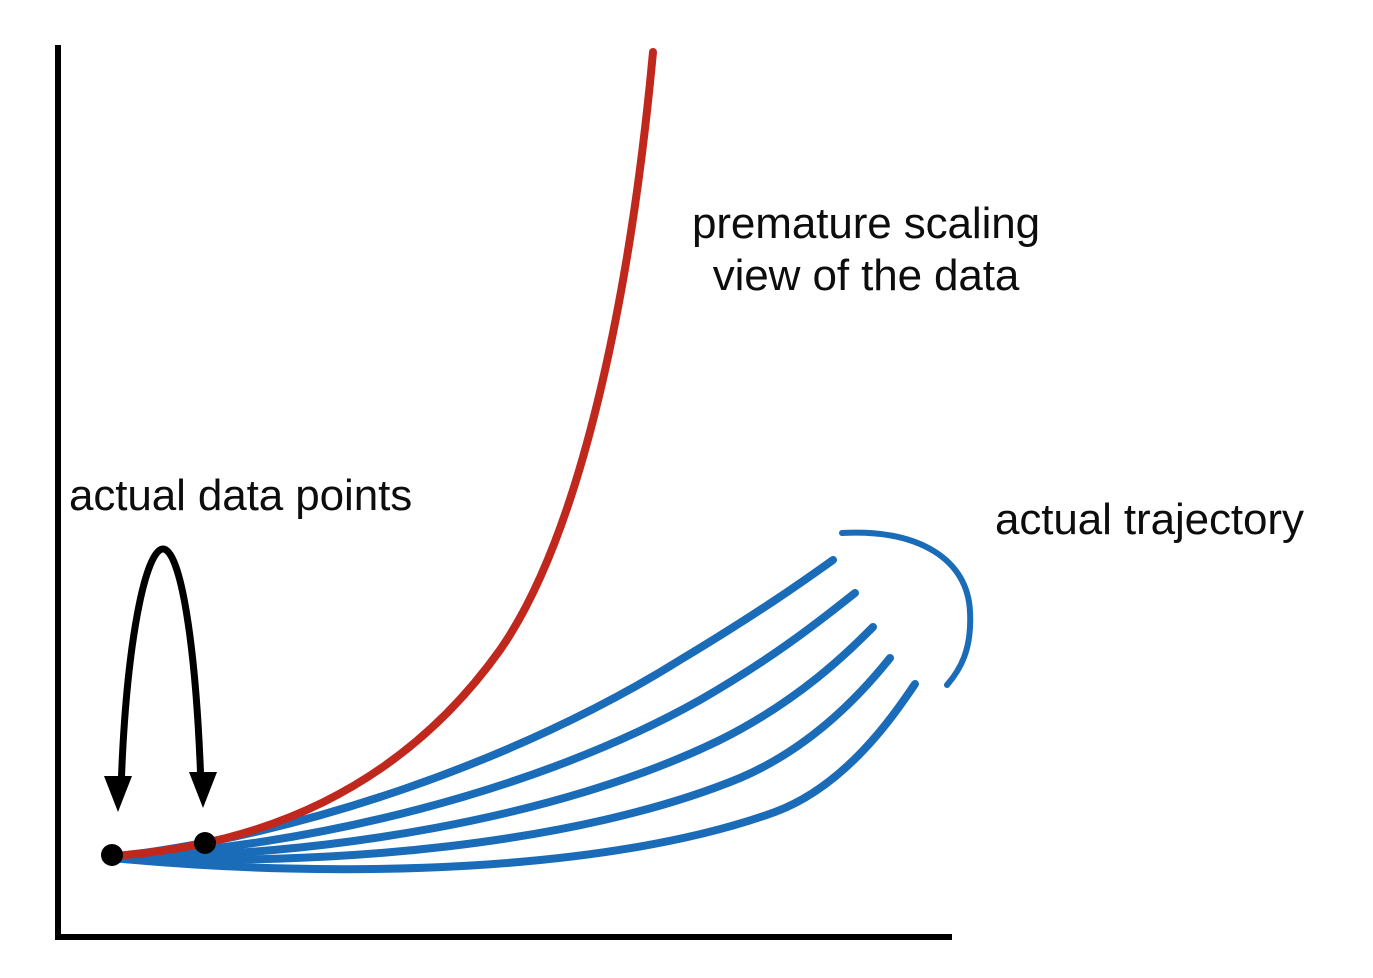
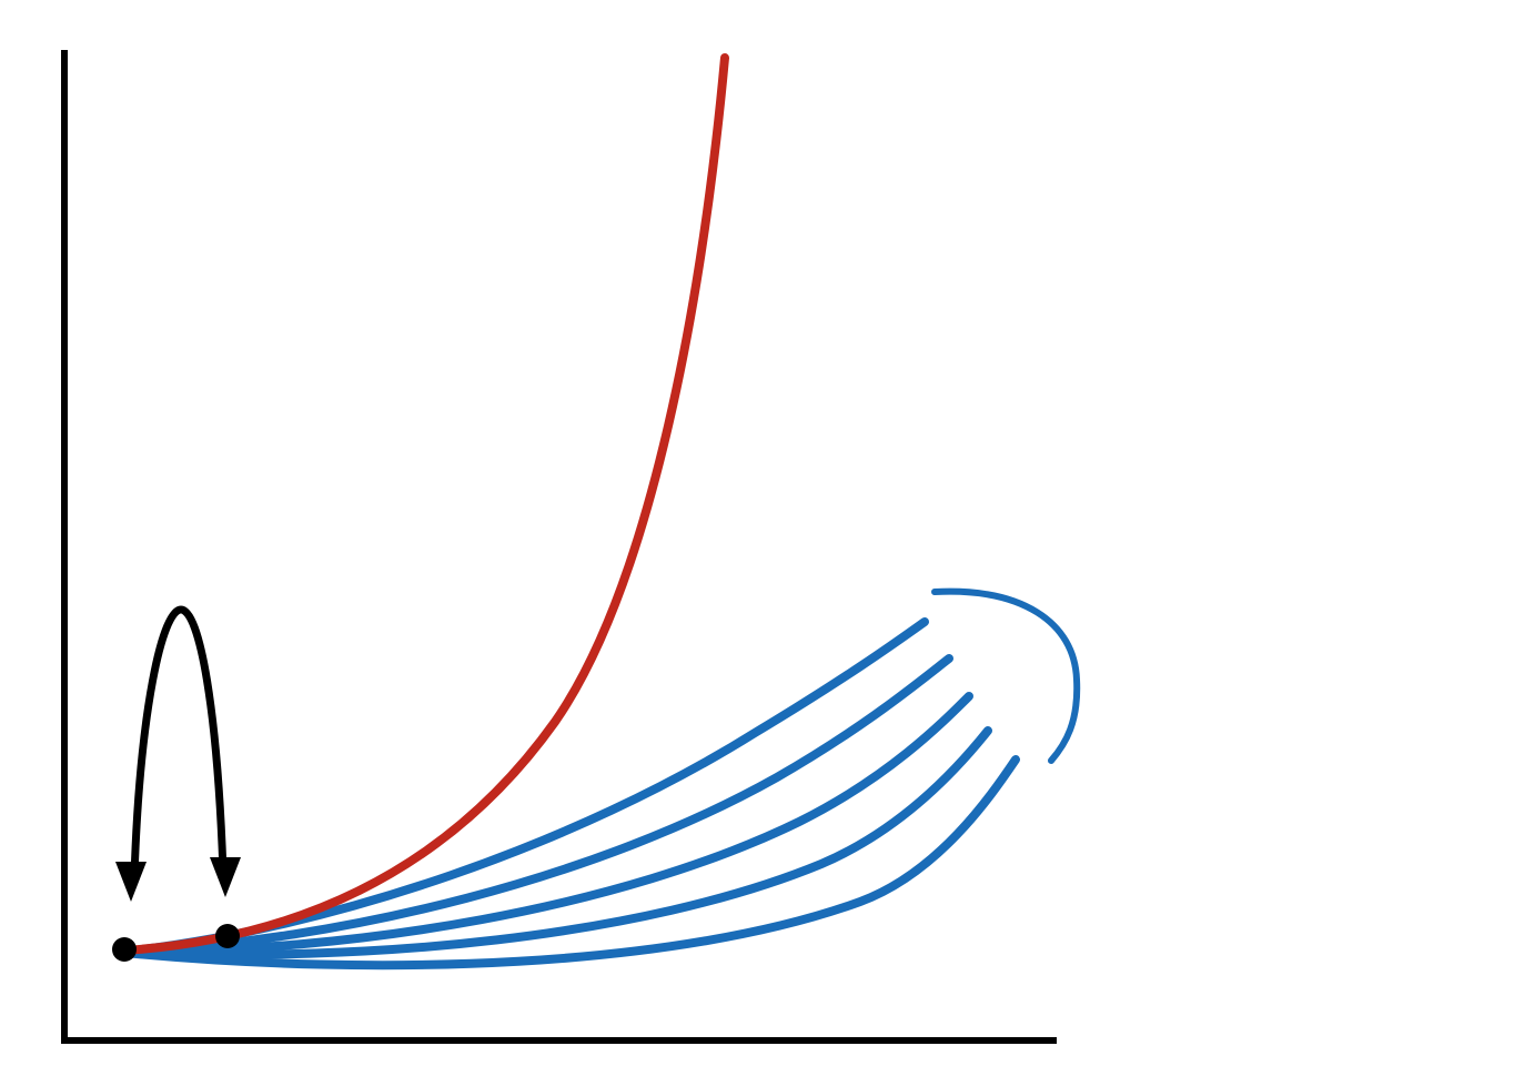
- premature scaling
- view of the data
- actual data points
- actual trajectory
